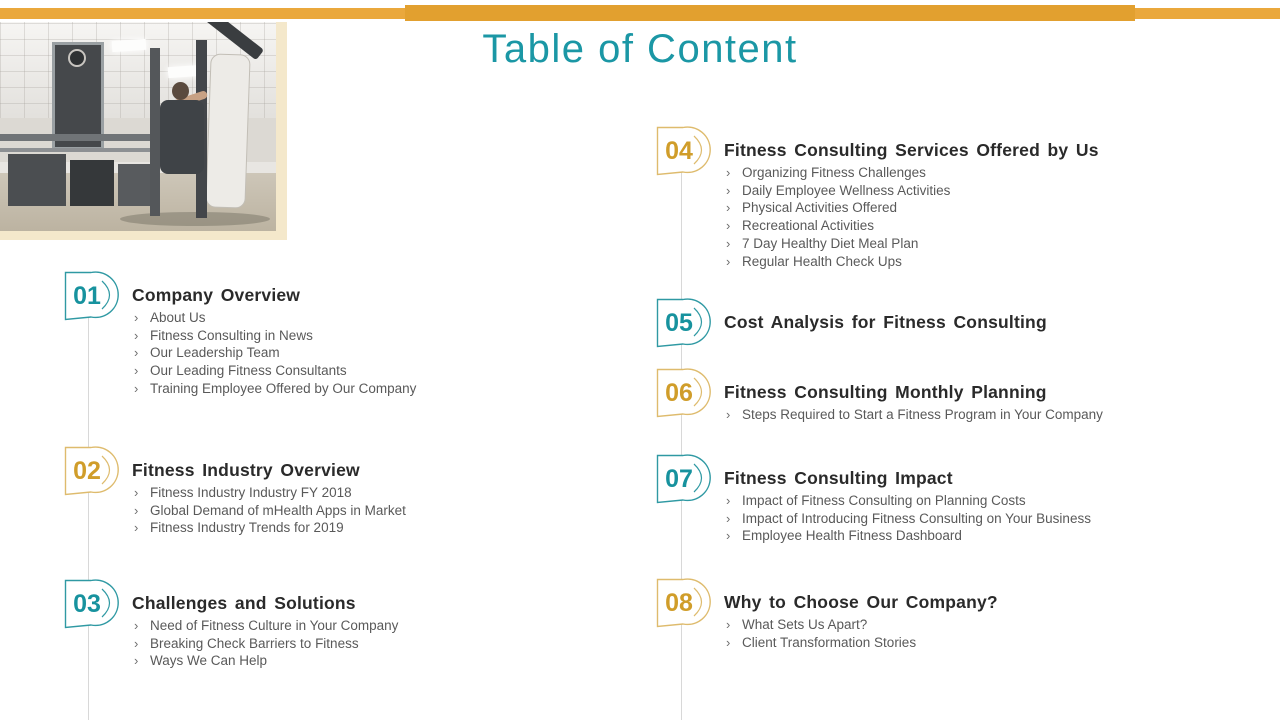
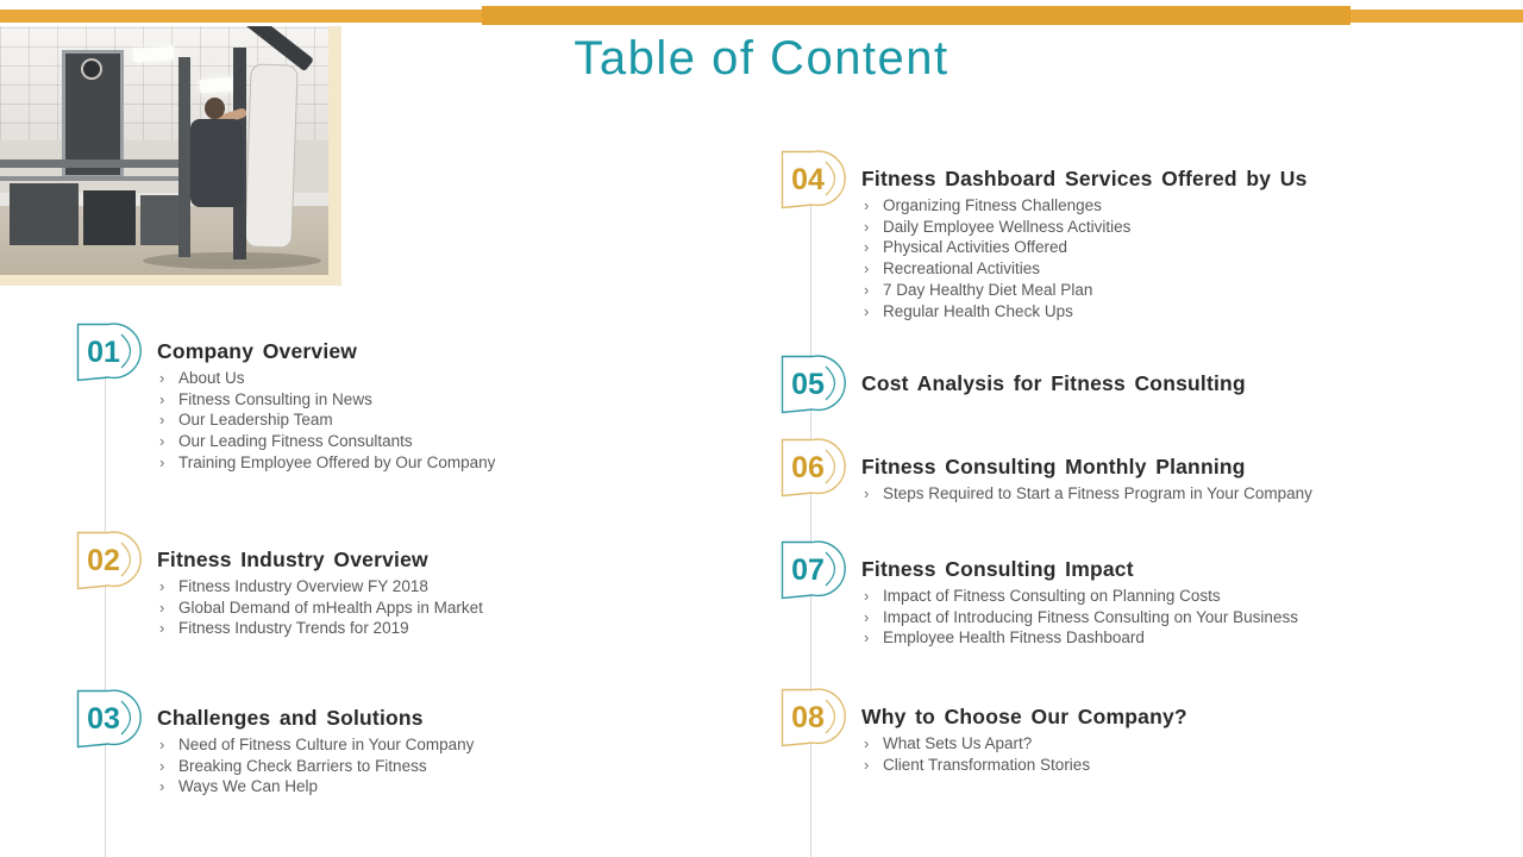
  Table of Content
  01
  Company Overview
  ›
  About Us
  ›
  Fitness Consulting in News
  ›
  Our Leadership Team
  ›
  Our Leading Fitness Consultants
  ›
  Training Employee Offered by Our Company
  02
  Fitness Industry Overview
  ›
- Fitness Industry Industry FY 2018
+ Fitness Industry Overview FY 2018
  ›
  Global Demand of mHealth Apps in Market
  ›
  Fitness Industry Trends for 2019
  03
  Challenges and Solutions
  ›
  Need of Fitness Culture in Your Company
  ›
  Breaking Check Barriers to Fitness
  ›
  Ways We Can Help
  04
- Fitness Consulting Services Offered by Us
+ Fitness Dashboard Services Offered by Us
  ›
  Organizing Fitness Challenges
  ›
  Daily Employee Wellness Activities
  ›
  Physical Activities Offered
  ›
  Recreational Activities
  ›
  7 Day Healthy Diet Meal Plan
  ›
  Regular Health Check Ups
  05
  Cost Analysis for Fitness Consulting
  06
  Fitness Consulting Monthly Planning
  ›
  Steps Required to Start a Fitness Program in Your Company
  07
  Fitness Consulting Impact
  ›
  Impact of Fitness Consulting on Planning Costs
  ›
  Impact of Introducing Fitness Consulting on Your Business
  ›
  Employee Health Fitness Dashboard
  08
  Why to Choose Our Company?
  ›
  What Sets Us Apart?
  ›
  Client Transformation Stories
